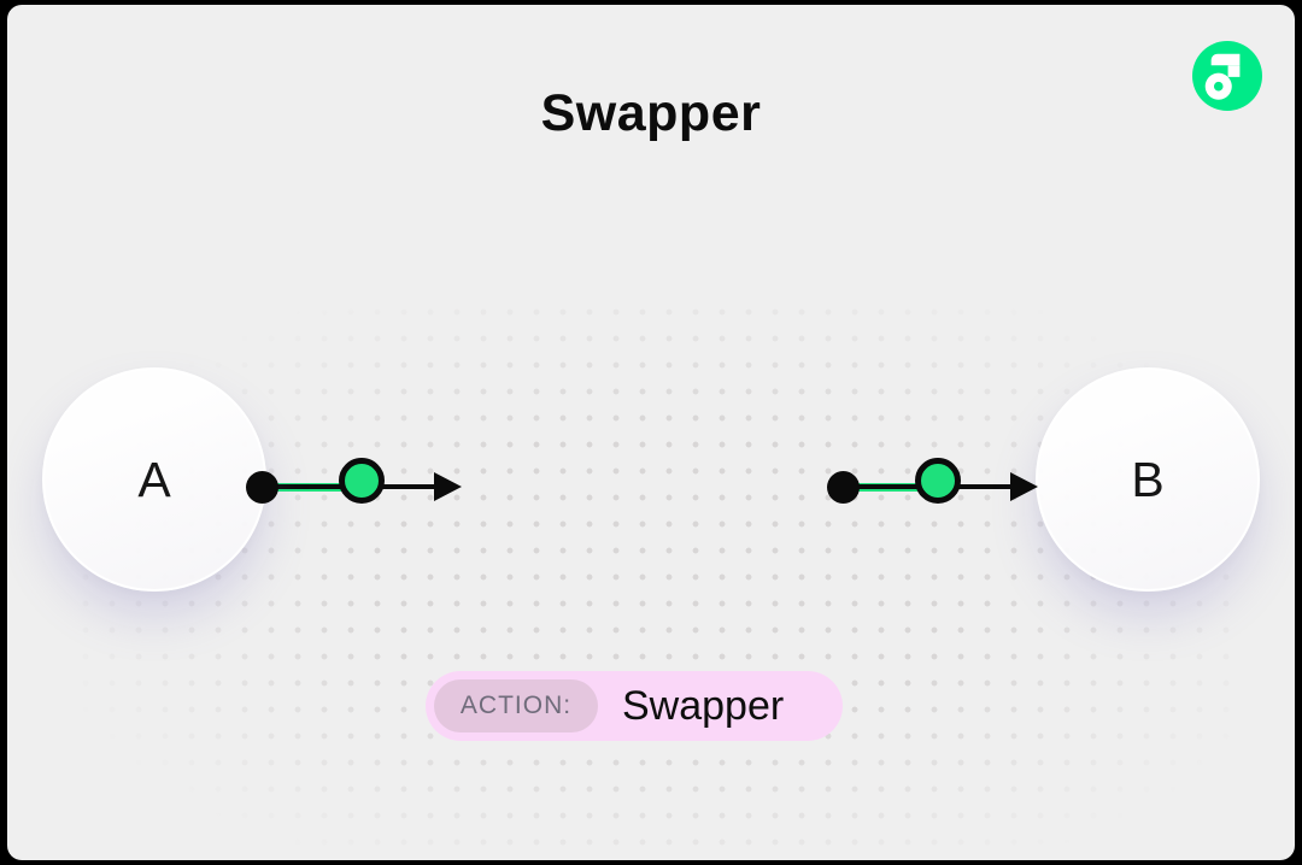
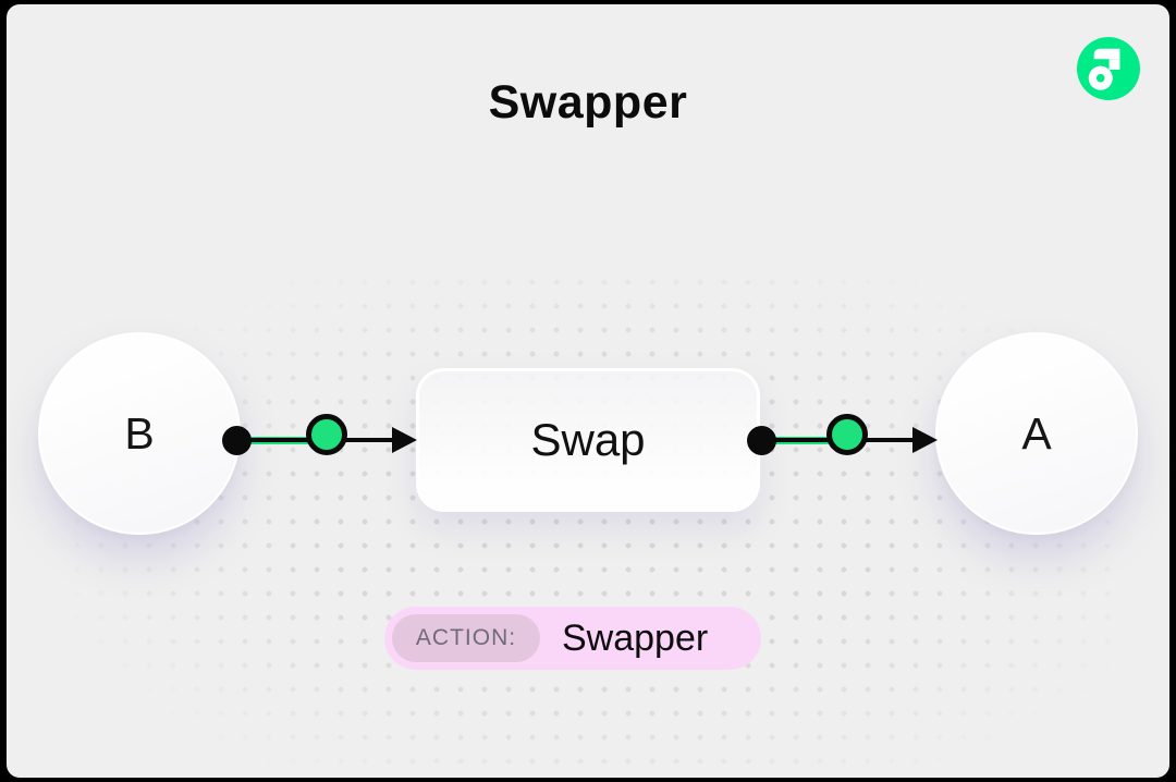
  Swapper
- A
+ B
+ Swap
- B
+ A
  ACTION:
  Swapper
